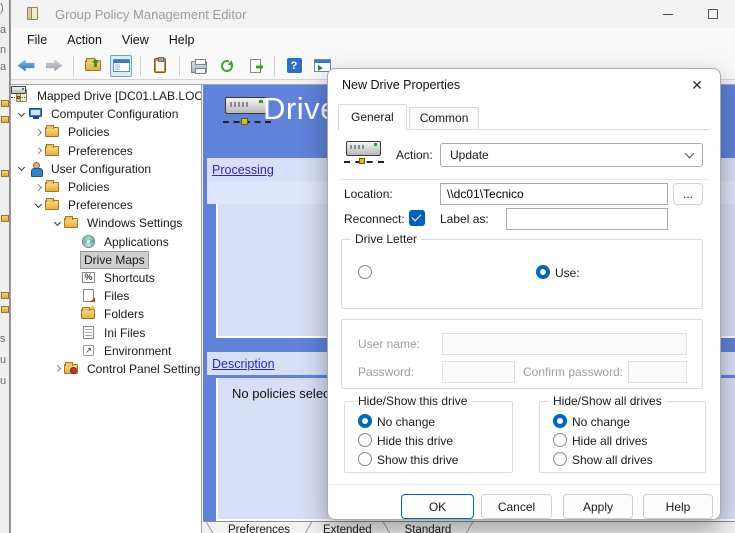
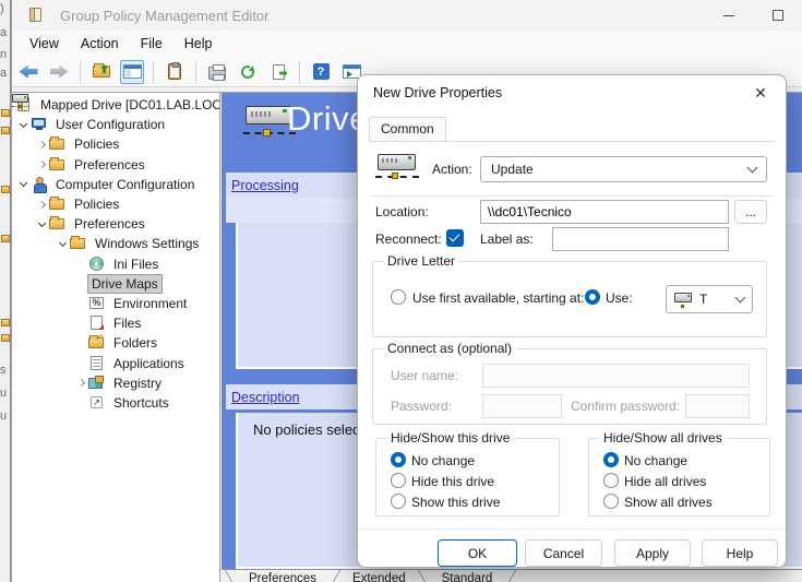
  )
  a
  n
  a
  s
  u
  u
  Group Policy Management Editor
- File
+ View
  Action
- View
+ File
  Help
  ?
  Mapped Drive [DC01.LAB.LOC
- Computer Configuration
+ User Configuration
  Policies
  Preferences
- User Configuration
+ Computer Configuration
  Policies
  Preferences
  Windows Settings
- Applications
+ Ini Files
  Drive Maps
  %
- Shortcuts
+ Environment
  Files
  Folders
- Ini Files
+ Applications
+ Registry
  ↗
- Environment
+ Shortcuts
- Control Panel Setting
  Processing
  Description
  No policies sele
  Preferences
  Extended
  Standard
  New Drive Properties
  ✕
- General
  Common
  Action:
  Update
  Location:
  \\dc01\Tecnico
  ...
  Reconnect:
  Label as:
  Drive Letter
+ Use first available, starting at:
  Use:
+ T
+ Connect as (optional)
  User name:
  Password:
  Confirm password:
  Hide/Show this drive
  No change
  Hide this drive
  Show this drive
  Hide/Show all drives
  No change
  Hide all drives
  Show all drives
  OK
  Cancel
  Apply
  Help
